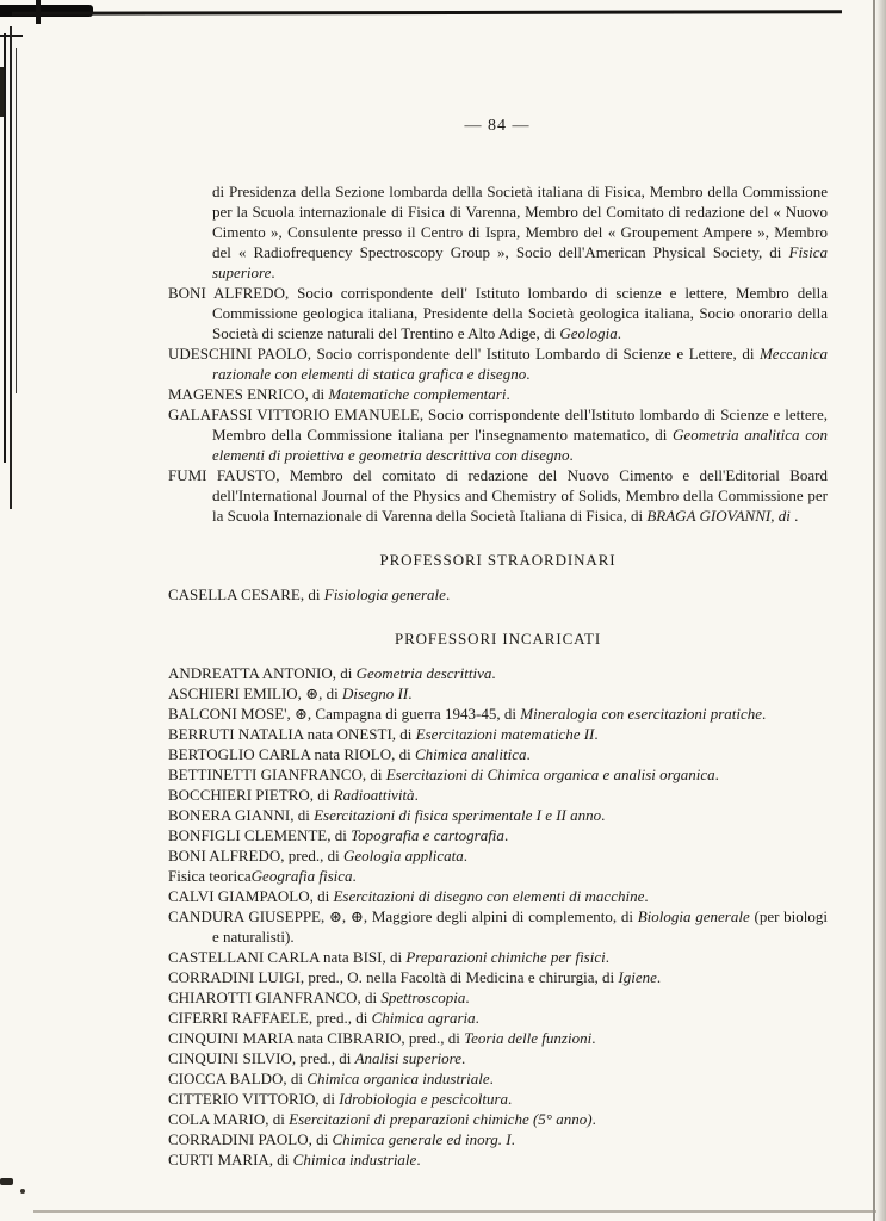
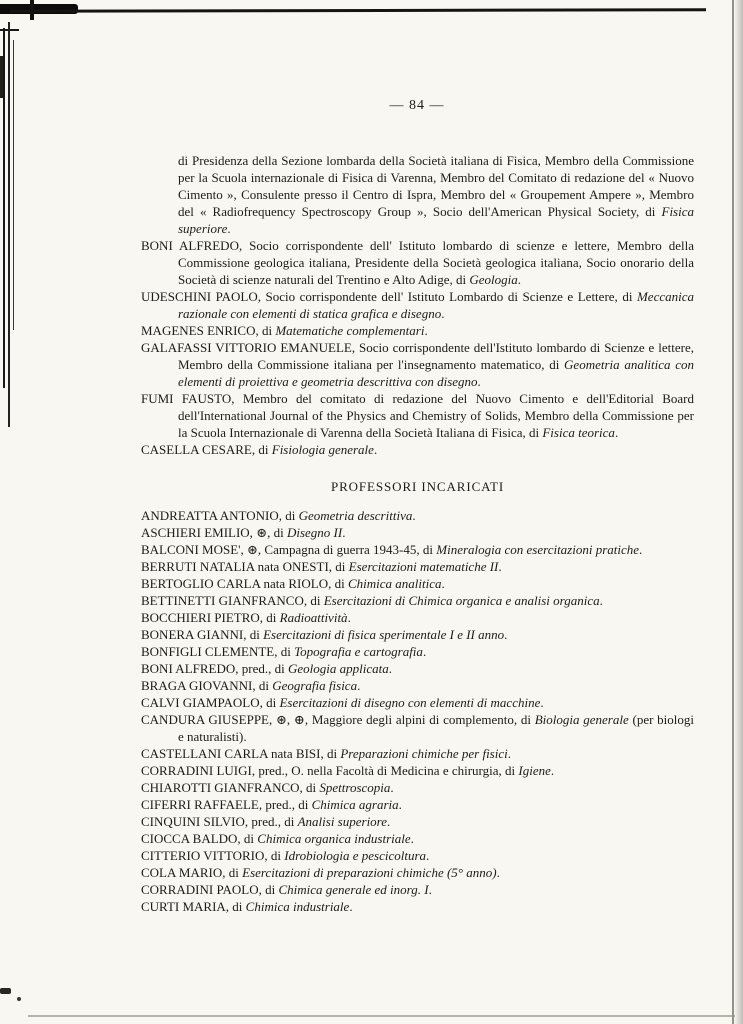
  — 84 —
  di Presidenza della Sezione lombarda della Società italiana di Fisica, Membro della Commissione per la Scuola internazionale di Fisica di Varenna, Membro del Comitato di redazione del « Nuovo Cimento », Consulente presso il Centro di Ispra, Membro del « Groupement Ampere », Membro del « Radiofrequency Spectroscopy Group », Socio dell'American Physical Society, di Fisica superiore.
  BONI ALFREDO, Socio corrispondente dell' Istituto lombardo di scienze e lettere, Membro della Commissione geologica italiana, Presidente della Società geologica italiana, Socio onorario della Società di scienze naturali del Trentino e Alto Adige, di Geologia.
  UDESCHINI PAOLO, Socio corrispondente dell' Istituto Lombardo di Scienze e Lettere, di Meccanica razionale con elementi di statica grafica e disegno.
  MAGENES ENRICO, di Matematiche complementari.
  GALAFASSI VITTORIO EMANUELE, Socio corrispondente dell'Istituto lombardo di Scienze e lettere, Membro della Commissione italiana per l'insegnamento matematico, di Geometria analitica con elementi di proiettiva e geometria descrittiva con disegno.
- FUMI FAUSTO, Membro del comitato di redazione del Nuovo Cimento e dell'Editorial Board dell'International Journal of the Physics and Chemistry of Solids, Membro della Commissione per la Scuola Internazionale di Varenna della Società Italiana di Fisica, di BRAGA GIOVANNI, di .
+ FUMI FAUSTO, Membro del comitato di redazione del Nuovo Cimento e dell'Editorial Board dell'International Journal of the Physics and Chemistry of Solids, Membro della Commissione per la Scuola Internazionale di Varenna della Società Italiana di Fisica, di Fisica teorica.
- PROFESSORI STRAORDINARI
  CASELLA CESARE, di Fisiologia generale.
  PROFESSORI INCARICATI
  ANDREATTA ANTONIO, di Geometria descrittiva.
  ASCHIERI EMILIO, ⊛, di Disegno II.
  BALCONI MOSE', ⊛, Campagna di guerra 1943-45, di Mineralogia con esercitazioni pratiche.
  BERRUTI NATALIA nata ONESTI, di Esercitazioni matematiche II.
  BERTOGLIO CARLA nata RIOLO, di Chimica analitica.
  BETTINETTI GIANFRANCO, di Esercitazioni di Chimica organica e analisi organica.
  BOCCHIERI PIETRO, di Radioattività.
  BONERA GIANNI, di Esercitazioni di fisica sperimentale I e II anno.
  BONFIGLI CLEMENTE, di Topografia e cartografia.
  BONI ALFREDO, pred., di Geologia applicata.
- Fisica teoricaGeografia fisica.
+ BRAGA GIOVANNI, di Geografia fisica.
  CALVI GIAMPAOLO, di Esercitazioni di disegno con elementi di macchine.
  CANDURA GIUSEPPE, ⊛, ⊕, Maggiore degli alpini di complemento, di Biologia generale (per biologi e naturalisti).
  CASTELLANI CARLA nata BISI, di Preparazioni chimiche per fisici.
  CORRADINI LUIGI, pred., O. nella Facoltà di Medicina e chirurgia, di Igiene.
  CHIAROTTI GIANFRANCO, di Spettroscopia.
  CIFERRI RAFFAELE, pred., di Chimica agraria.
- CINQUINI MARIA nata CIBRARIO, pred., di Teoria delle funzioni.
  CINQUINI SILVIO, pred., di Analisi superiore.
  CIOCCA BALDO, di Chimica organica industriale.
  CITTERIO VITTORIO, di Idrobiologia e pescicoltura.
  COLA MARIO, di Esercitazioni di preparazioni chimiche (5° anno).
  CORRADINI PAOLO, di Chimica generale ed inorg. I.
  CURTI MARIA, di Chimica industriale.
